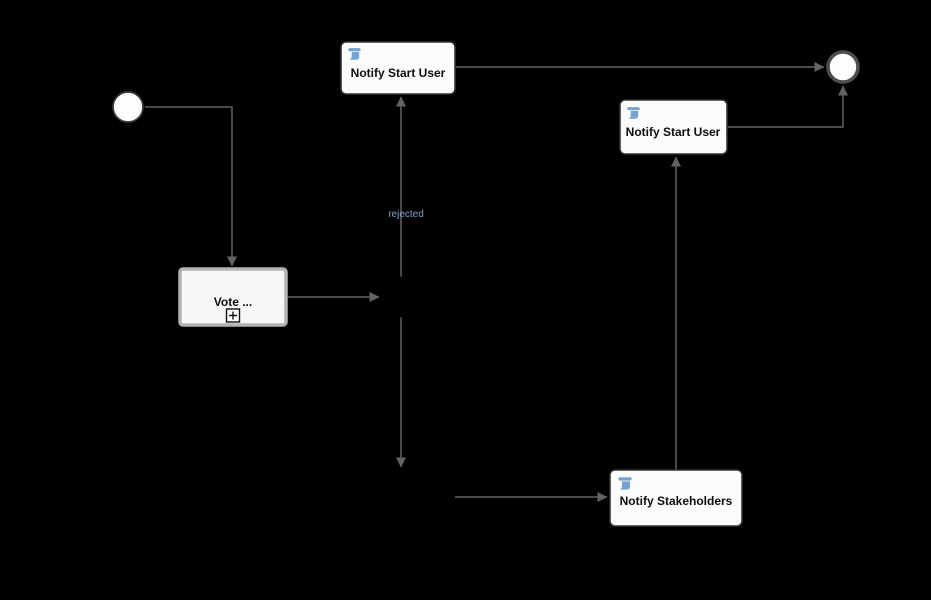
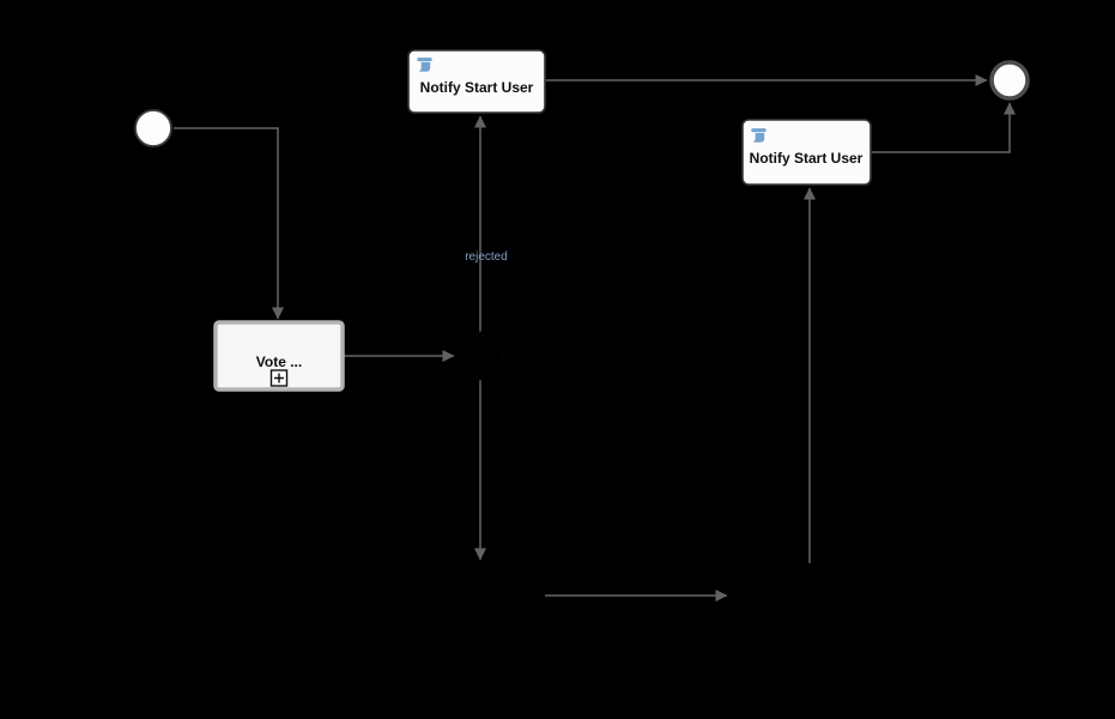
  rejected
  Vote ...
  Notify Start User
  Notify Start User
- Notify Stakeholders
